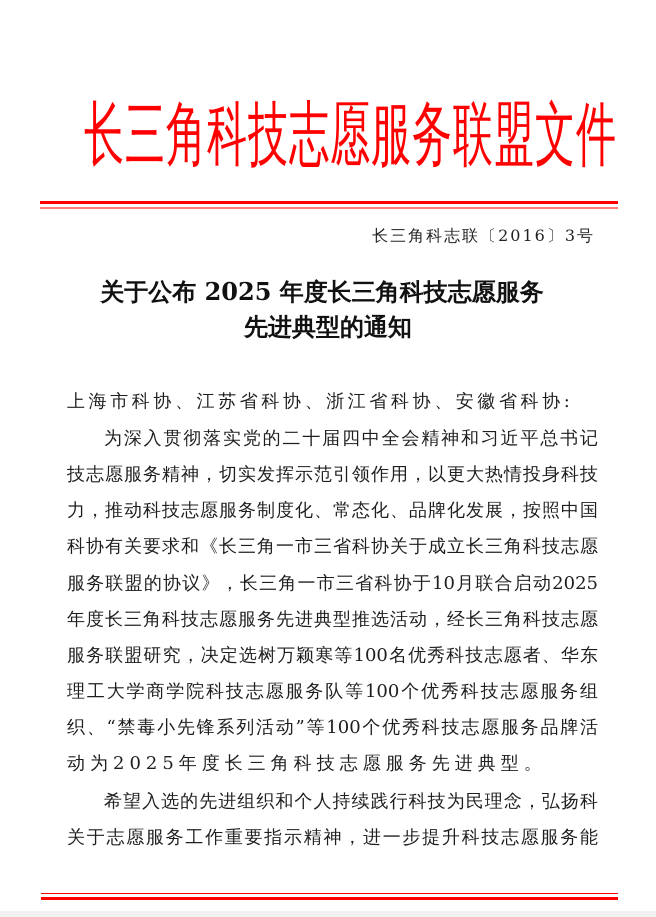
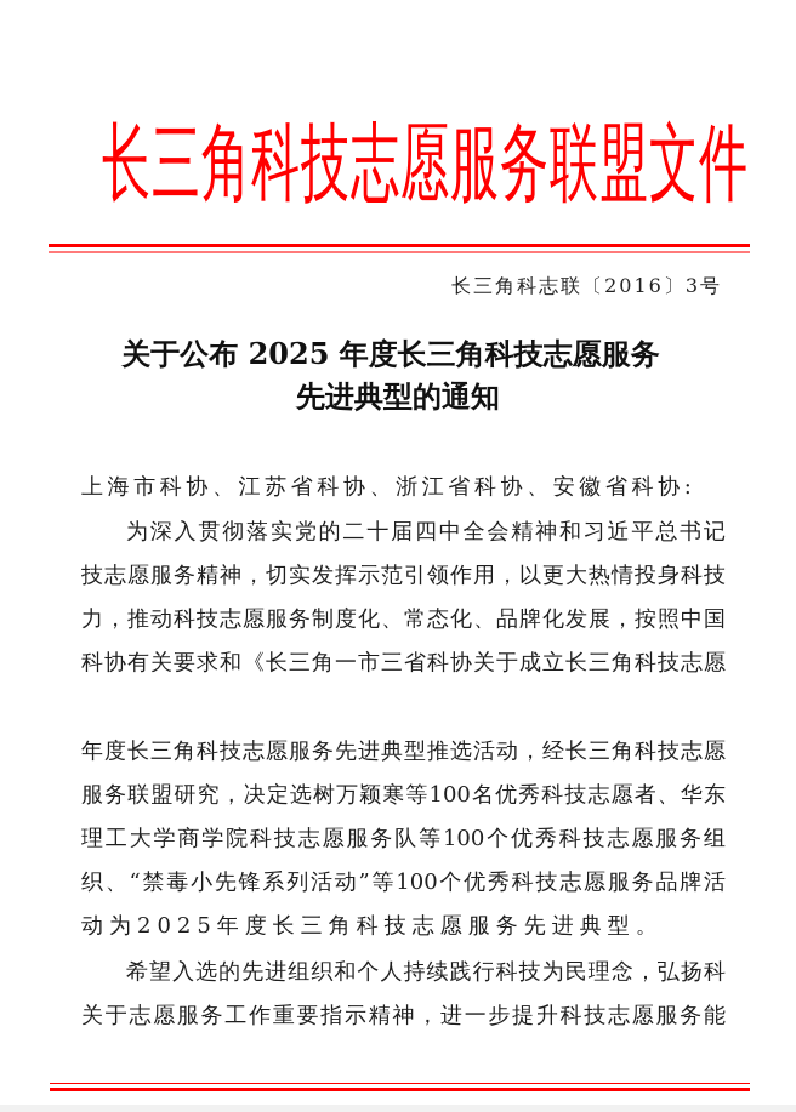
  长三角科技志愿服务联盟文件
  长三角科志联〔2016〕3号
  关于公布 2025 年度长三角科技志愿服务
  先进典型的通知
  上海市科协、江苏省科协、浙江省科协、安徽省科协:
  为深入贯彻落实党的二十届四中全会精神和习近平总书记
  技志愿服务精神，切实发挥示范引领作用，以更大热情投身科技
  力，推动科技志愿服务制度化、常态化、品牌化发展，按照中国
  科协有关要求和《长三角一市三省科协关于成立长三角科技志愿
- 服务联盟的协议》，长三角一市三省科协于10月联合启动2025
  年度长三角科技志愿服务先进典型推选活动，经长三角科技志愿
  服务联盟研究，决定选树万颖寒等100名优秀科技志愿者、华东
  理工大学商学院科技志愿服务队等100个优秀科技志愿服务组
  织、“禁毒小先锋系列活动”等100个优秀科技志愿服务品牌活
  动为2025年度长三角科技志愿服务先进典型。
  希望入选的先进组织和个人持续践行科技为民理念，弘扬科
  关于志愿服务工作重要指示精神，进一步提升科技志愿服务能
